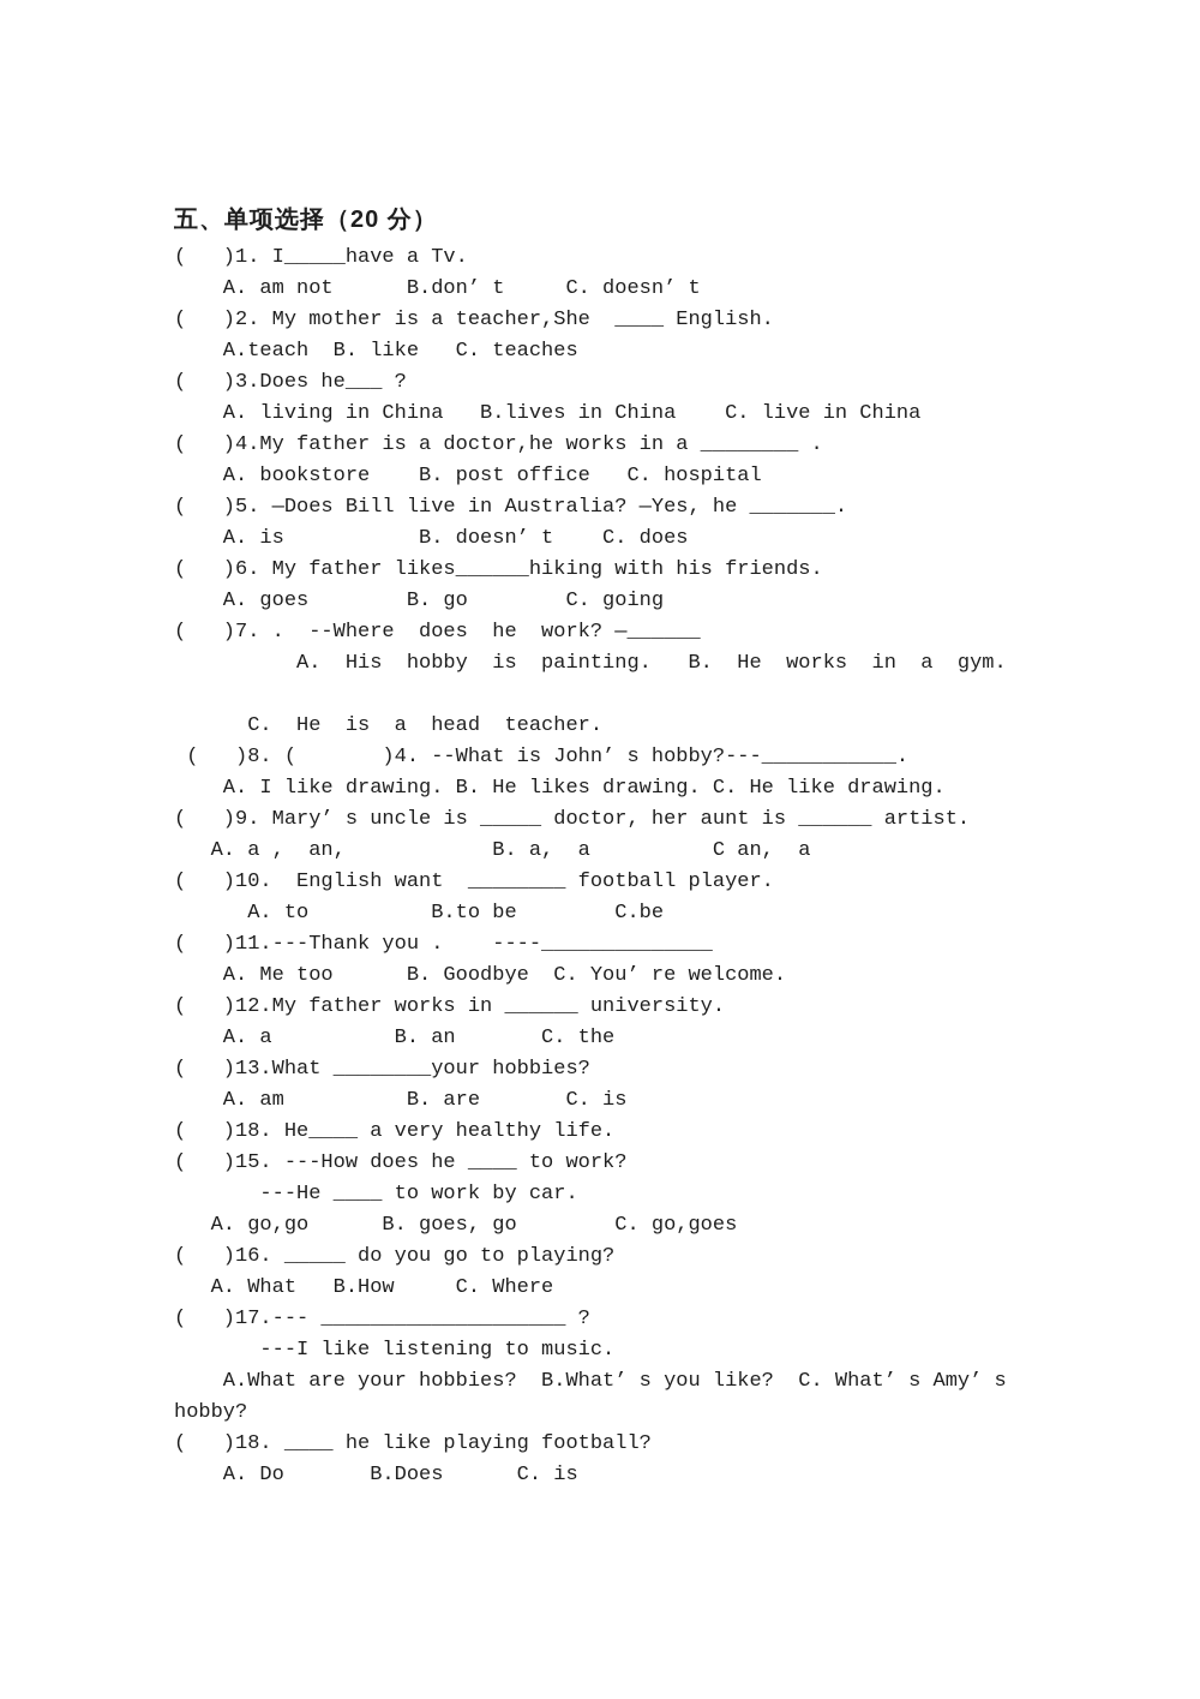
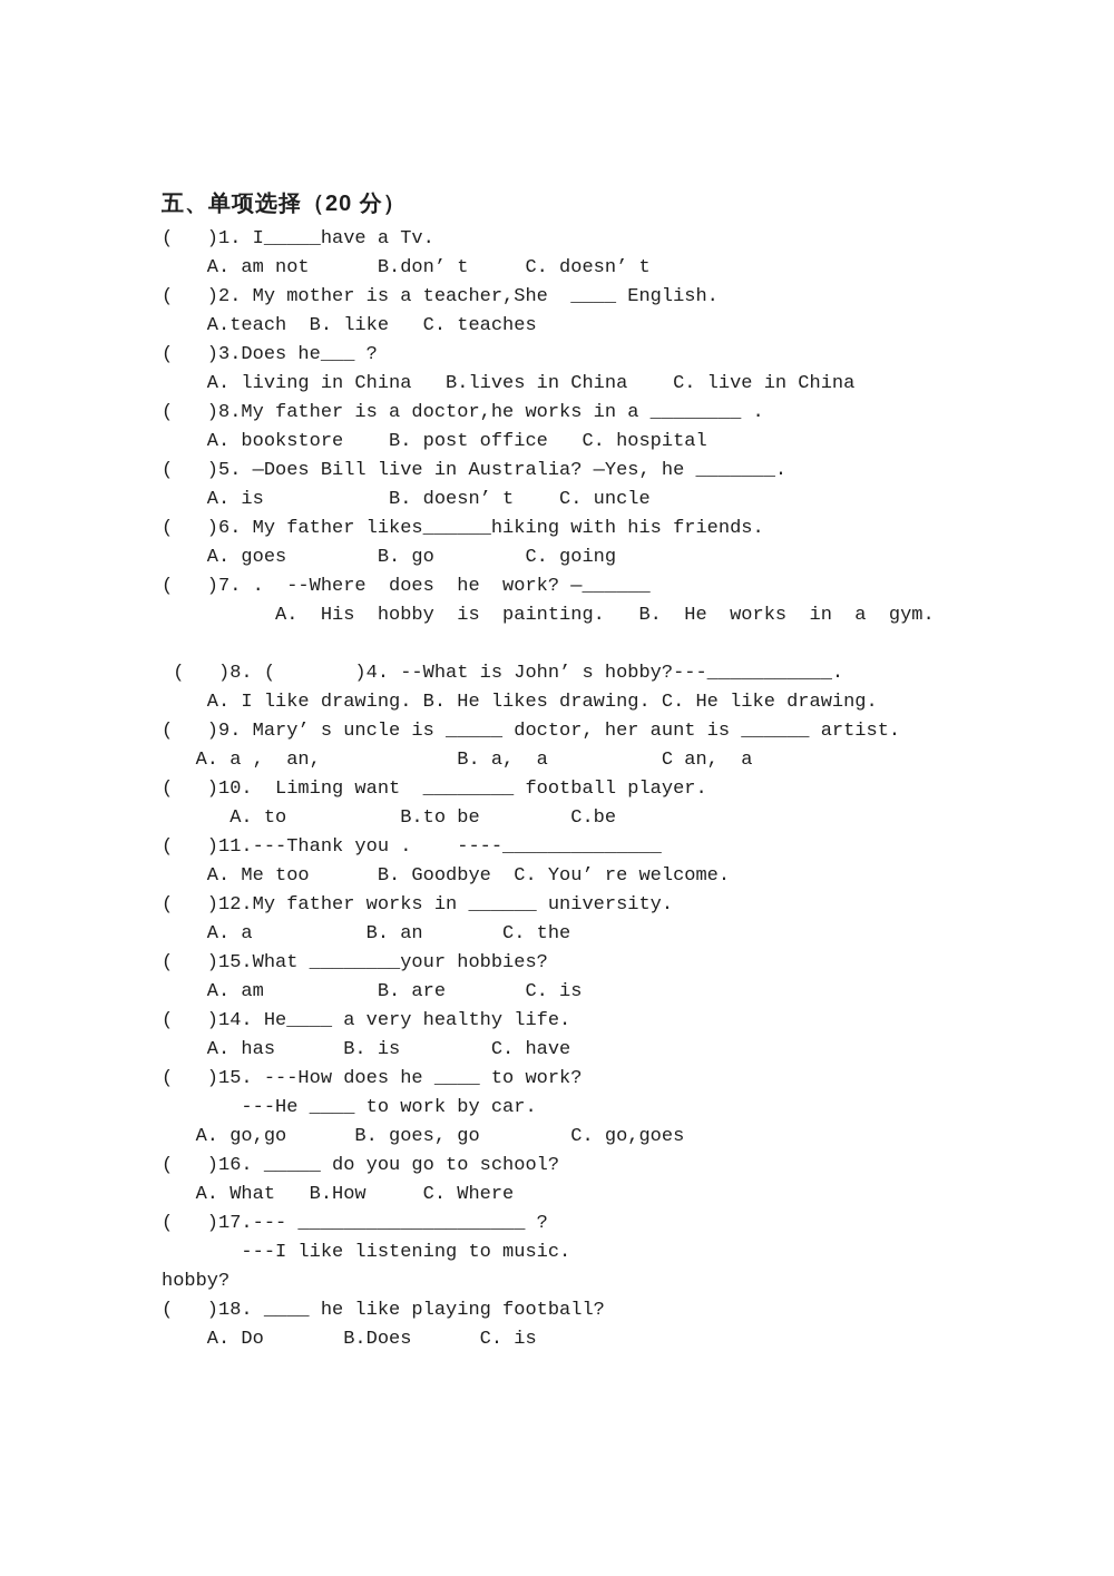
  五、单项选择（20 分）
  ( )1. I_____have a Tv.
  A. am not B.don’ t C. doesn’ t
  ( )2. My mother is a teacher,She ____ English.
  A.teach B. like C. teaches
  ( )3.Does he___ ?
  A. living in China B.lives in China C. live in China
- ( )4.My father is a doctor,he works in a ________ .
+ ( )8.My father is a doctor,he works in a ________ .
  A. bookstore B. post office C. hospital
  ( )5. —Does Bill live in Australia? —Yes, he _______.
- A. is B. doesn’ t C. does
+ A. is B. doesn’ t C. uncle
  ( )6. My father likes______hiking with his friends.
  A. goes B. go C. going
  ( )7. . --Where does he work? —______
  A. His hobby is painting. B. He works in a gym.
- C. He is a head teacher.
  ( )8. ( )4. --What is John’ s hobby?---___________.
  A. I like drawing. B. He likes drawing. C. He like drawing.
  ( )9. Mary’ s uncle is _____ doctor, her aunt is ______ artist.
  A. a , an, B. a, a C an, a
- ( )10. English want ________ football player.
+ ( )10. Liming want ________ football player.
  A. to B.to be C.be
  ( )11.---Thank you . ----______________
  A. Me too B. Goodbye C. You’ re welcome.
  ( )12.My father works in ______ university.
  A. a B. an C. the
- ( )13.What ________your hobbies?
+ ( )15.What ________your hobbies?
  A. am B. are C. is
- ( )18. He____ a very healthy life.
+ ( )14. He____ a very healthy life.
+ A. has B. is C. have
  ( )15. ---How does he ____ to work?
  ---He ____ to work by car.
  A. go,go B. goes, go C. go,goes
- ( )16. _____ do you go to playing?
+ ( )16. _____ do you go to school?
  A. What B.How C. Where
  ( )17.--- ____________________ ?
  ---I like listening to music.
- A.What are your hobbies? B.What’ s you like? C. What’ s Amy’ s
  hobby?
  ( )18. ____ he like playing football?
  A. Do B.Does C. is
